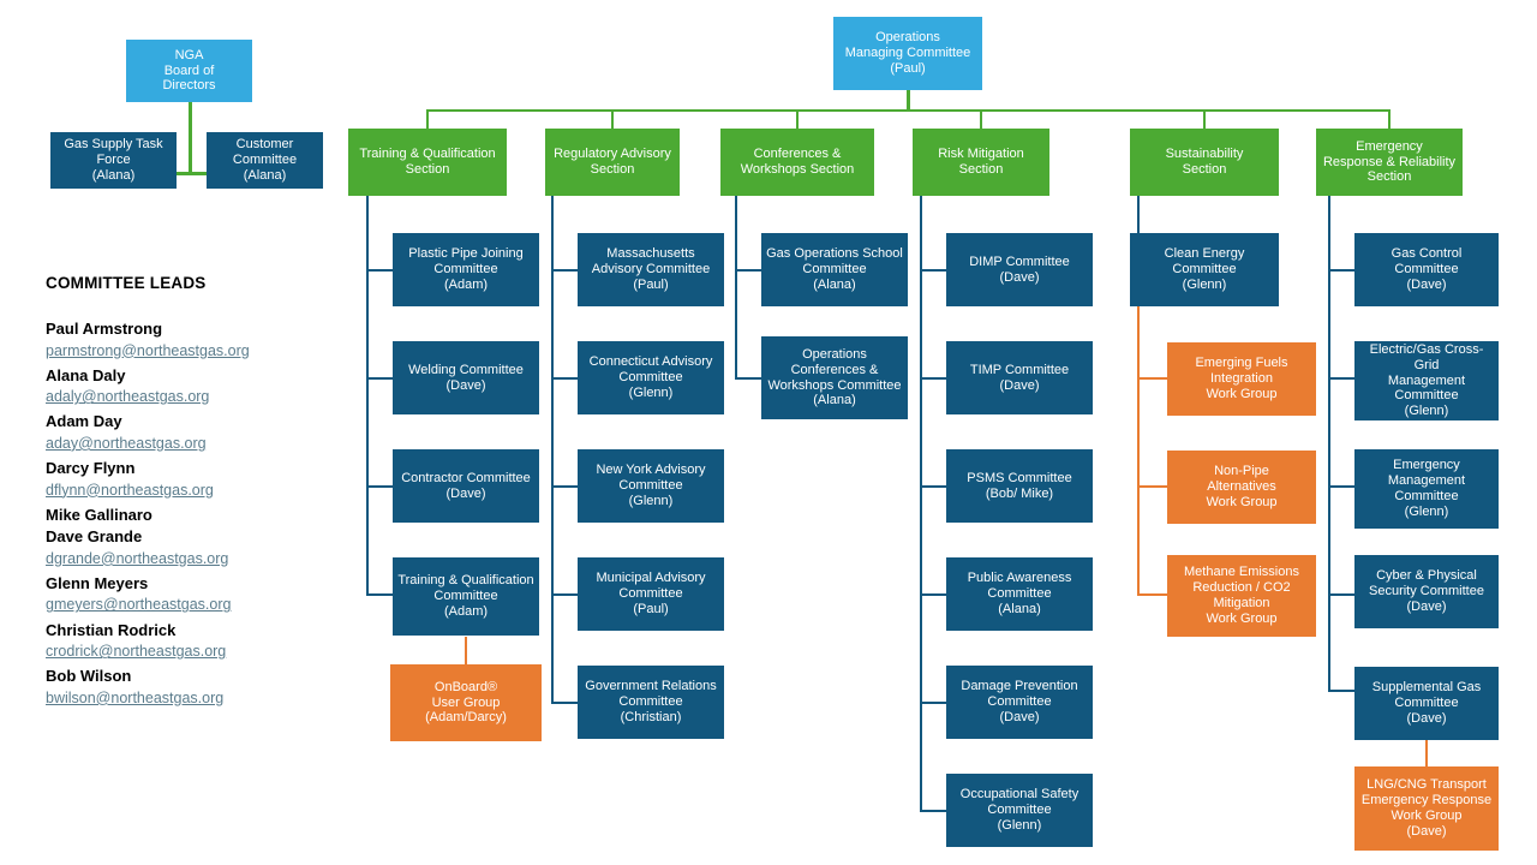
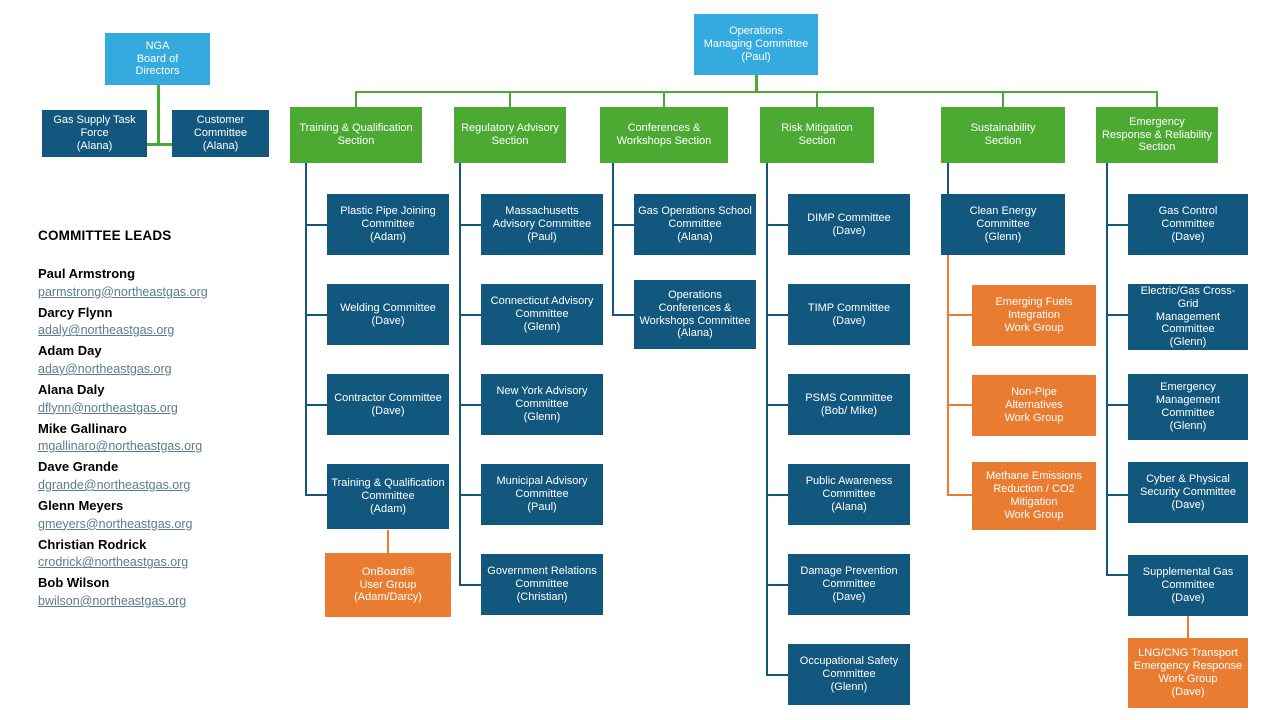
  NGA
  Board of
  Directors
  Gas Supply Task
  Force
  (Alana)
  Customer
  Committee
  (Alana)
  Operations
  Managing Committee
  (Paul)
  Training & Qualification
  Section
  Plastic Pipe Joining
  Committee
  (Adam)
  Welding Committee
  (Dave)
  Contractor Committee
  (Dave)
  Training & Qualification
  Committee
  (Adam)
  OnBoard®
  User Group
  (Adam/Darcy)
  Regulatory Advisory
  Section
  Massachusetts
  Advisory Committee
  (Paul)
  Connecticut Advisory
  Committee
  (Glenn)
  New York Advisory
  Committee
  (Glenn)
  Municipal Advisory
  Committee
  (Paul)
  Government Relations
  Committee
  (Christian)
  Conferences &
  Workshops Section
  Gas Operations School
  Committee
  (Alana)
  Operations
  Conferences &
  Workshops Committee
  (Alana)
  Risk Mitigation
  Section
  DIMP Committee
  (Dave)
  TIMP Committee
  (Dave)
  PSMS Committee
  (Bob/ Mike)
  Public Awareness
  Committee
  (Alana)
  Damage Prevention
  Committee
  (Dave)
  Occupational Safety
  Committee
  (Glenn)
  Sustainability
  Section
  Clean Energy
  Committee
  (Glenn)
  Emerging Fuels
  Integration
  Work Group
  Non-Pipe
  Alternatives
  Work Group
  Methane Emissions
  Reduction / CO2
  Mitigation
  Work Group
  Emergency
  Response & Reliability
  Section
  Gas Control
  Committee
  (Dave)
  Electric/Gas Cross-Grid
  Management
  Committee
  (Glenn)
  Emergency
  Management
  Committee
  (Glenn)
  Cyber & Physical
  Security Committee
  (Dave)
  Supplemental Gas
  Committee
  (Dave)
  LNG/CNG Transport
  Emergency Response
  Work Group
  (Dave)
  COMMITTEE LEADS
  Paul Armstrong
  parmstrong@northeastgas.org
- Alana Daly
+ Darcy Flynn
  adaly@northeastgas.org
  Adam Day
  aday@northeastgas.org
- Darcy Flynn
+ Alana Daly
  dflynn@northeastgas.org
  Mike Gallinaro
+ mgallinaro@northeastgas.org
  Dave Grande
  dgrande@northeastgas.org
  Glenn Meyers
  gmeyers@northeastgas.org
  Christian Rodrick
  crodrick@northeastgas.org
  Bob Wilson
  bwilson@northeastgas.org
